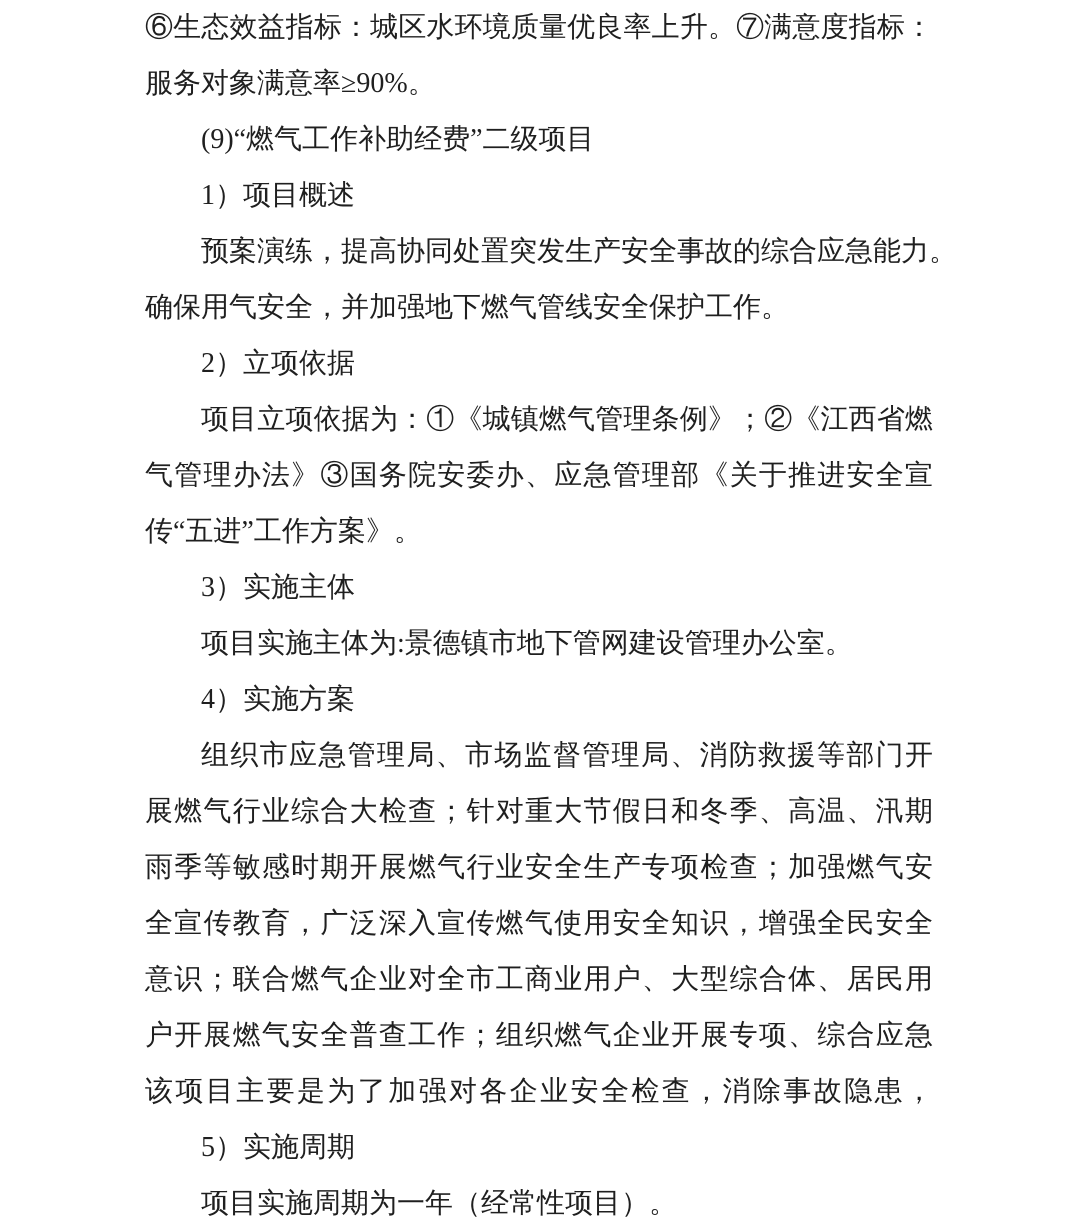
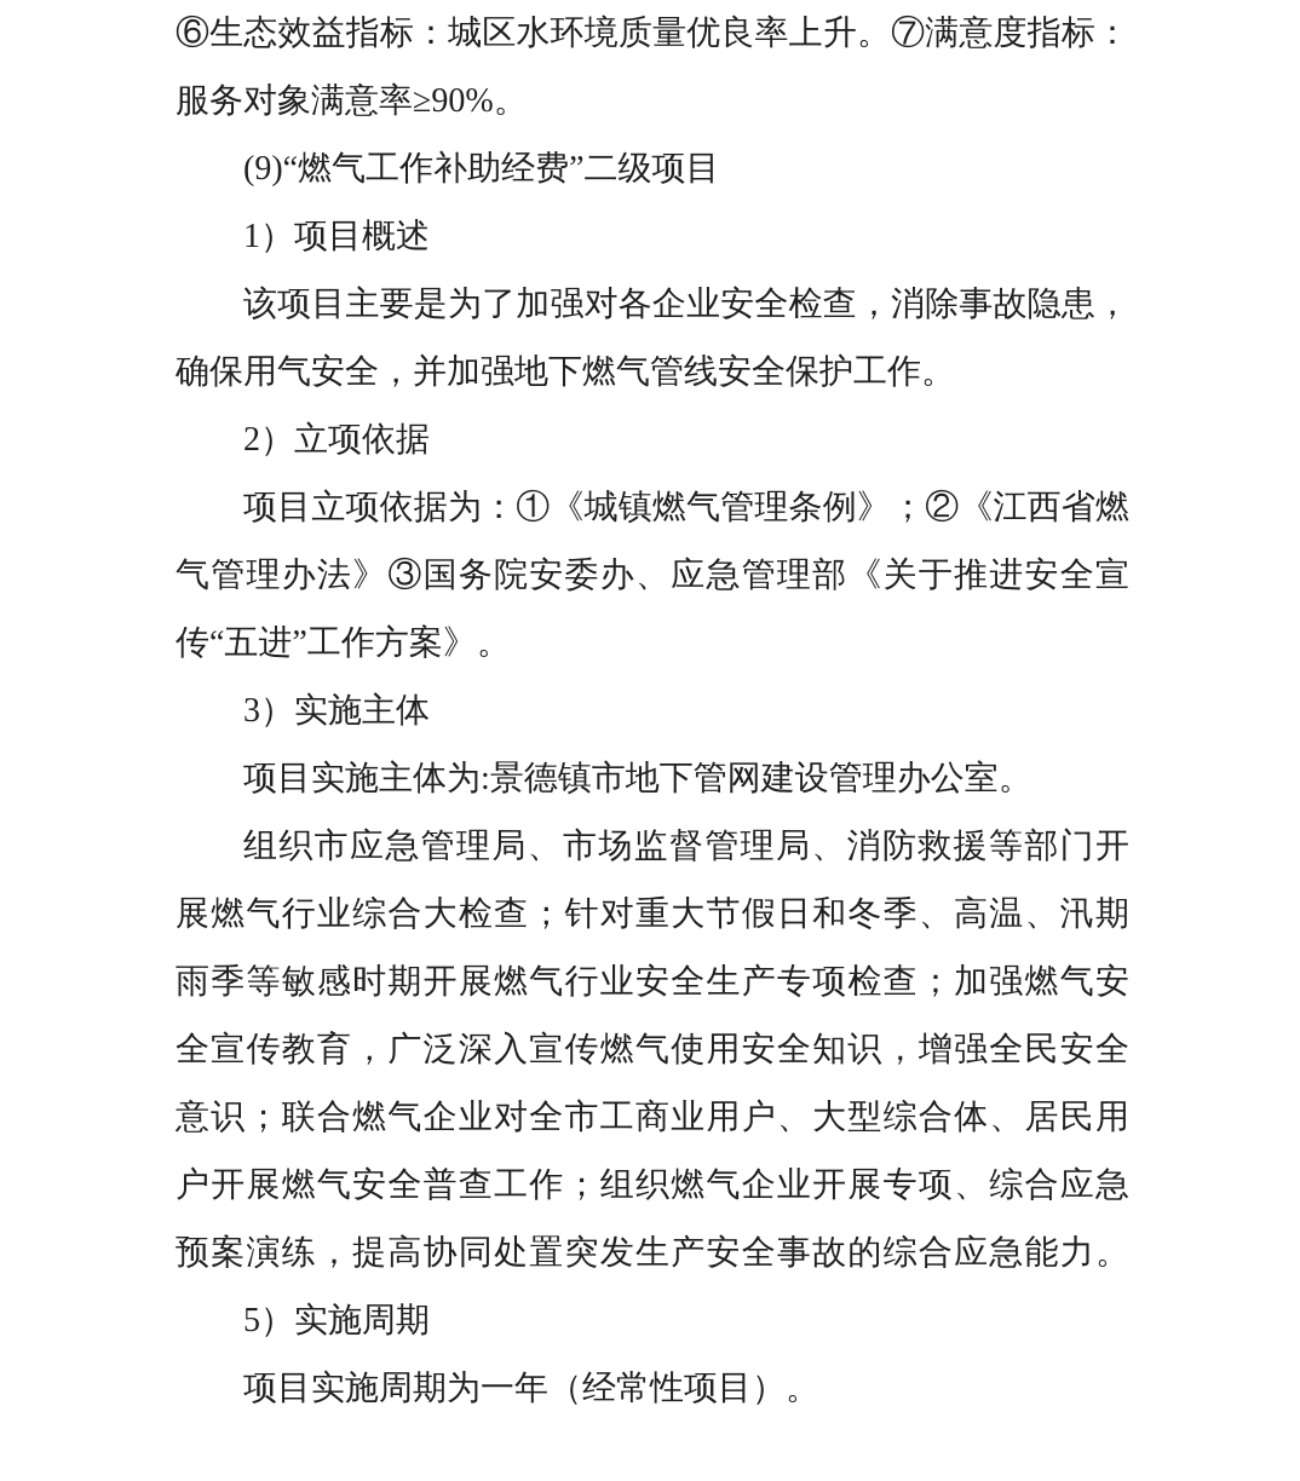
  ⑥生态效益指标：城区水环境质量优良率上升。⑦满意度指标：
  服务对象满意率≥90%。
  (9)“燃气工作补助经费”二级项目
  1）项目概述
- 预案演练，提高协同处置突发生产安全事故的综合应急能力。
+ 该项目主要是为了加强对各企业安全检查，消除事故隐患，
  确保用气安全，并加强地下燃气管线安全保护工作。
  2）立项依据
  项目立项依据为：①《城镇燃气管理条例》；②《江西省燃
  气管理办法》③国务院安委办、应急管理部《关于推进安全宣
  传“五进”工作方案》。
  3）实施主体
  项目实施主体为:景德镇市地下管网建设管理办公室。
- 4）实施方案
  组织市应急管理局、市场监督管理局、消防救援等部门开
  展燃气行业综合大检查；针对重大节假日和冬季、高温、汛期
  雨季等敏感时期开展燃气行业安全生产专项检查；加强燃气安
  全宣传教育，广泛深入宣传燃气使用安全知识，增强全民安全
  意识；联合燃气企业对全市工商业用户、大型综合体、居民用
  户开展燃气安全普查工作；组织燃气企业开展专项、综合应急
- 该项目主要是为了加强对各企业安全检查，消除事故隐患，
+ 预案演练，提高协同处置突发生产安全事故的综合应急能力。
  5）实施周期
  项目实施周期为一年（经常性项目）。
